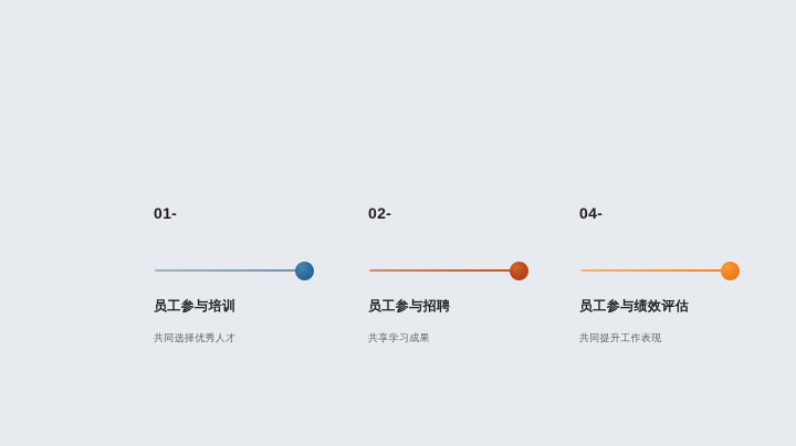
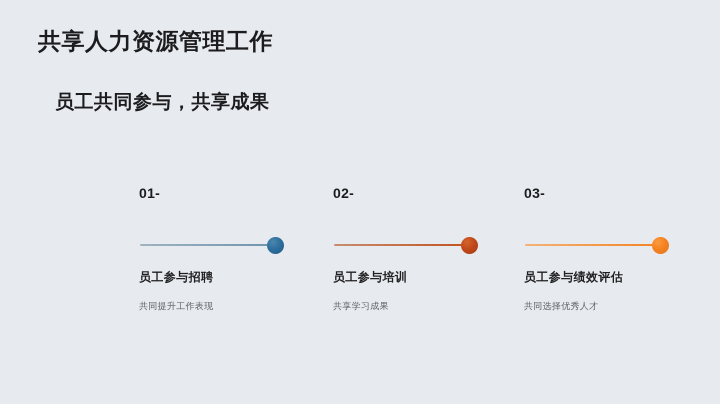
+ 共享人力资源管理工作
+ 员工共同参与，共享成果
  01-
- 员工参与培训
+ 员工参与招聘
- 共同选择优秀人才
+ 共同提升工作表现
  02-
- 员工参与招聘
+ 员工参与培训
  共享学习成果
- 04-
+ 03-
  员工参与绩效评估
- 共同提升工作表现
+ 共同选择优秀人才
